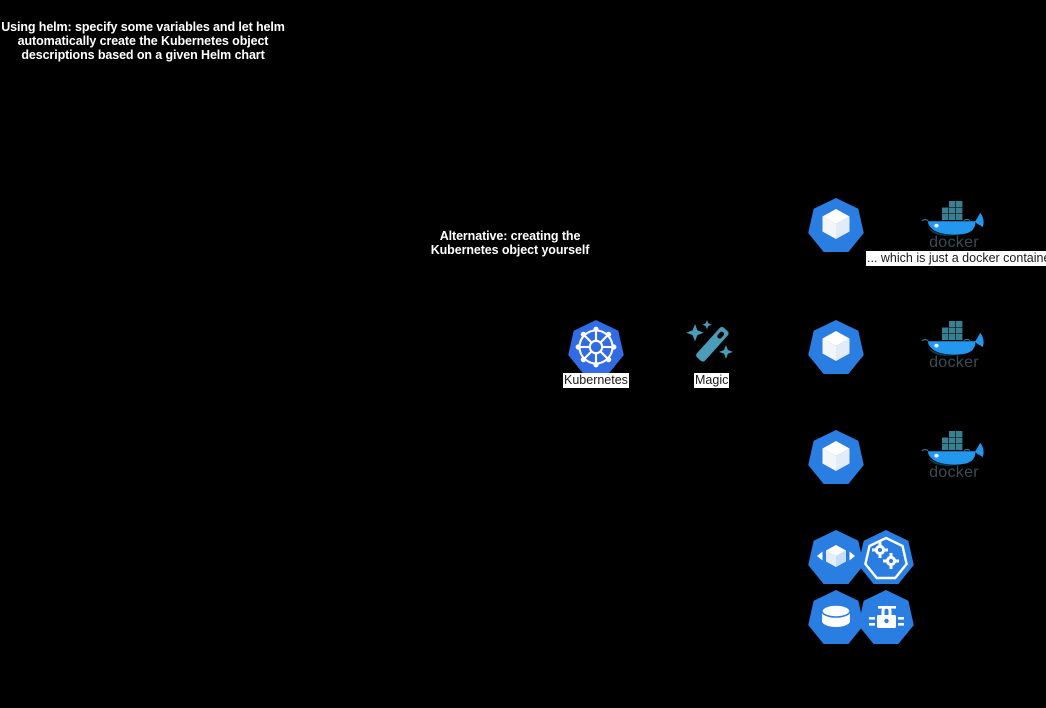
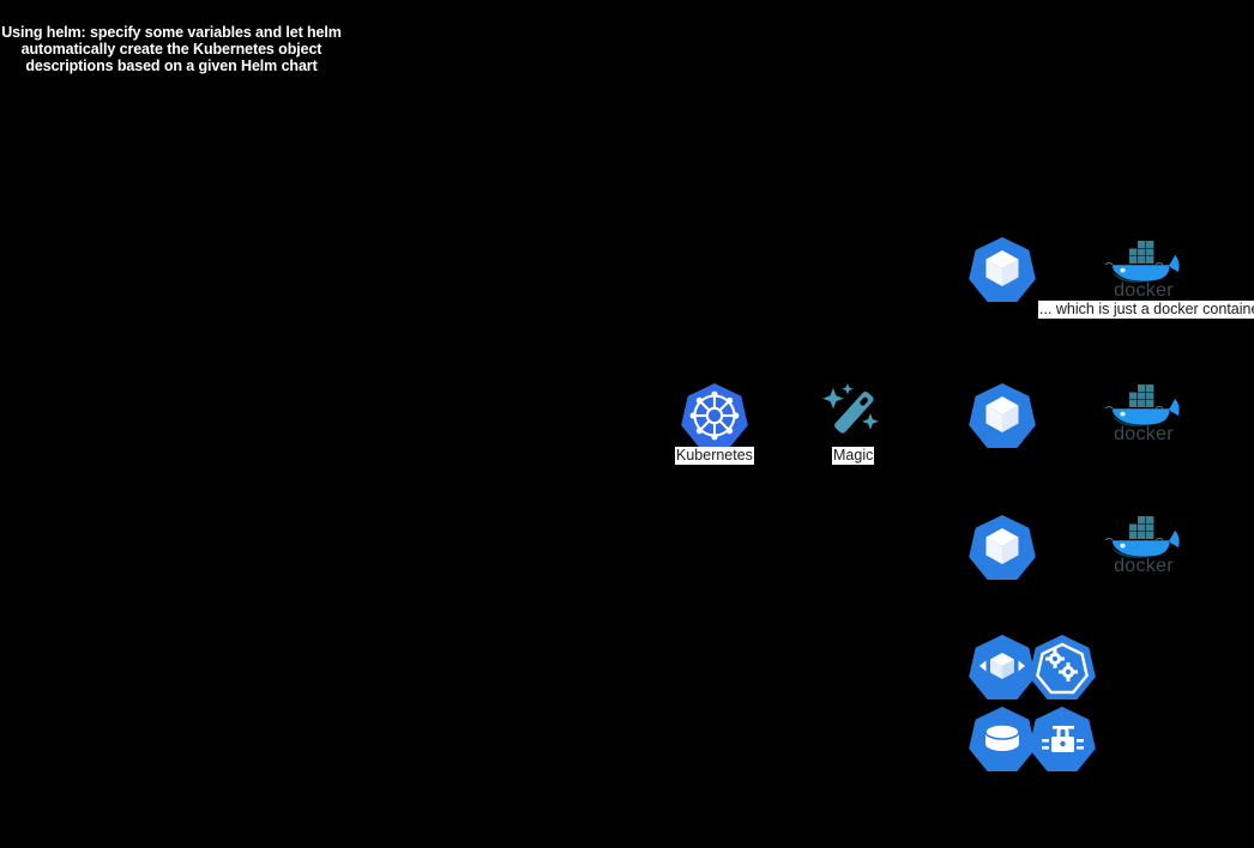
  Using helm: specify some variables and let helm
  automatically create the Kubernetes object
  descriptions based on a given Helm chart
- Alternative: creating the
- Kubernetes object yourself
  Kubernetes
  Magic
  docker
  docker
  docker
  ... which is just a docker contain
